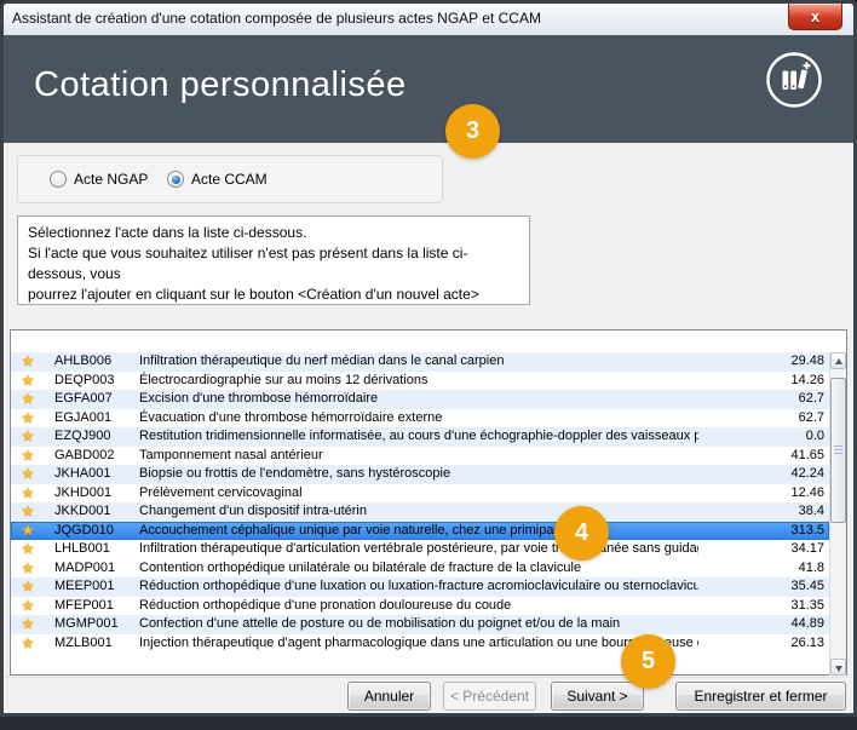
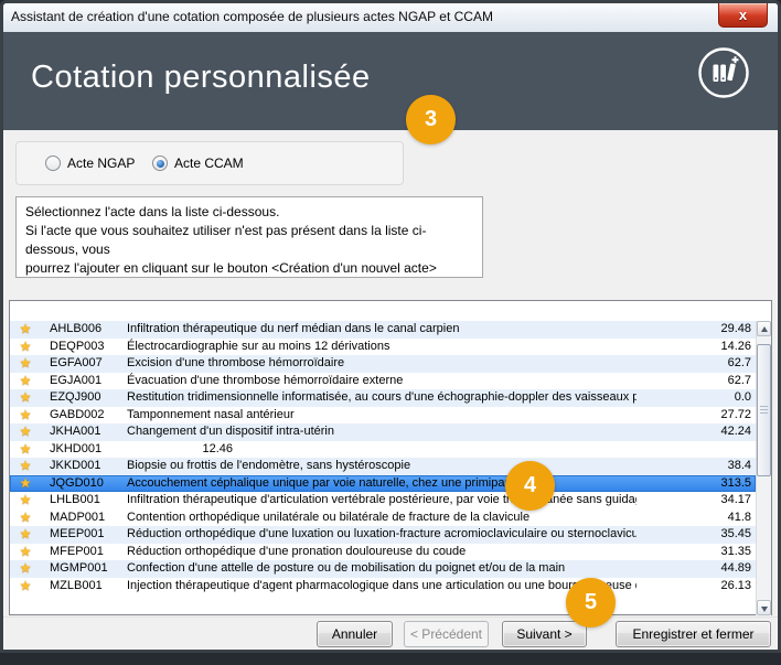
  Assistant de création d'une cotation composée de plusieurs actes NGAP et CCAM
  x
  Cotation personnalisée
  Acte NGAP
  Acte CCAM
  Sélectionnez l'acte dans la liste ci-dessous.
  Si l'acte que vous souhaitez utiliser n'est pas présent dans la liste ci-dessous, vous
  pourrez l'ajouter en cliquant sur le bouton <Création d'un nouvel acte>
  ★
  AHLB006
  Infiltration thérapeutique du nerf médian dans le canal carpien
  29.48
  ★
  DEQP003
  Électrocardiographie sur au moins 12 dérivations
  14.26
  ★
  EGFA007
  Excision d'une thrombose hémorroïdaire
  62.7
  ★
  EGJA001
  Évacuation d'une thrombose hémorroïdaire externe
  62.7
  ★
  EZQJ900
  Restitution tridimensionnelle informatisée, au cours d'une échographie-doppler des vaisseaux p
  0.0
  ★
  GABD002
  Tamponnement nasal antérieur
- 41.65
+ 27.72
  ★
  JKHA001
- Biopsie ou frottis de l'endomètre, sans hystéroscopie
+ Changement d'un dispositif intra-utérin
  42.24
  ★
  JKHD001
- Prélèvement cervicovaginal
  12.46
  ★
  JKKD001
- Changement d'un dispositif intra-utérin
+ Biopsie ou frottis de l'endomètre, sans hystéroscopie
  38.4
  ★
  JQGD010
  Accouchement céphalique unique par voie naturelle, chez une primipa
  313.5
  ★
  LHLB001
  Infiltration thérapeutique d'articulation vertébrale postérieure, par voie trnée sans guida
  34.17
  ★
  MADP001
  Contention orthopédique unilatérale ou bilatérale de fracture de la clavicule
  41.8
  ★
  MEEP001
  Réduction orthopédique d'une luxation ou luxation-fracture acromioclaviculaire ou sternoclavicu
  35.45
  ★
  MFEP001
  Réduction orthopédique d'une pronation douloureuse du coude
  31.35
  ★
  MGMP001
  Confection d'une attelle de posture ou de mobilisation du poignet et/ou de la main
  44.89
  ★
  MZLB001
  Injection thérapeutique d'agent pharmacologique dans une articulation ou une bouruse
  26.13
  Annuler
  < Précédent
  Suivant >
  Enregistrer et fermer
  3
  4
  5
